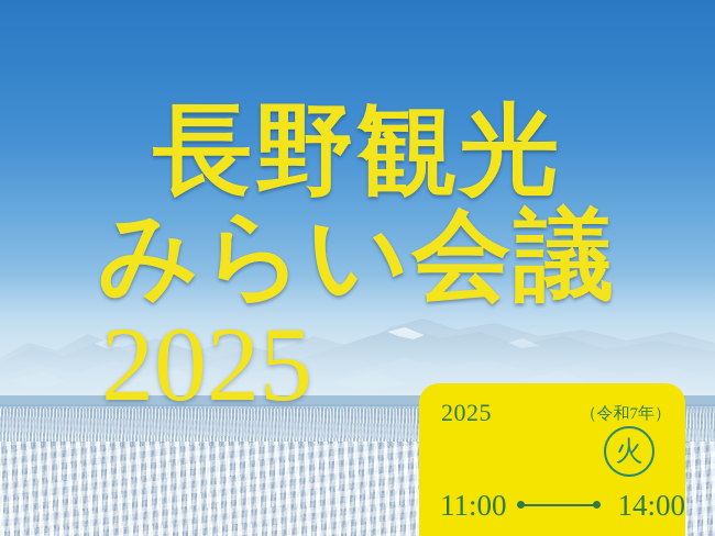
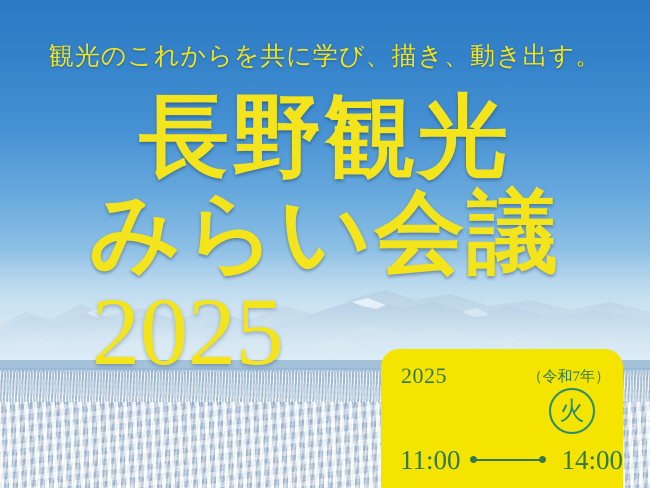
+ 観光のこれからを共に学び、描き、動き出す。
  長野観光
  みらい会議
  2025
  2025
  （令和7年）
  火
  11:00
  14:00
